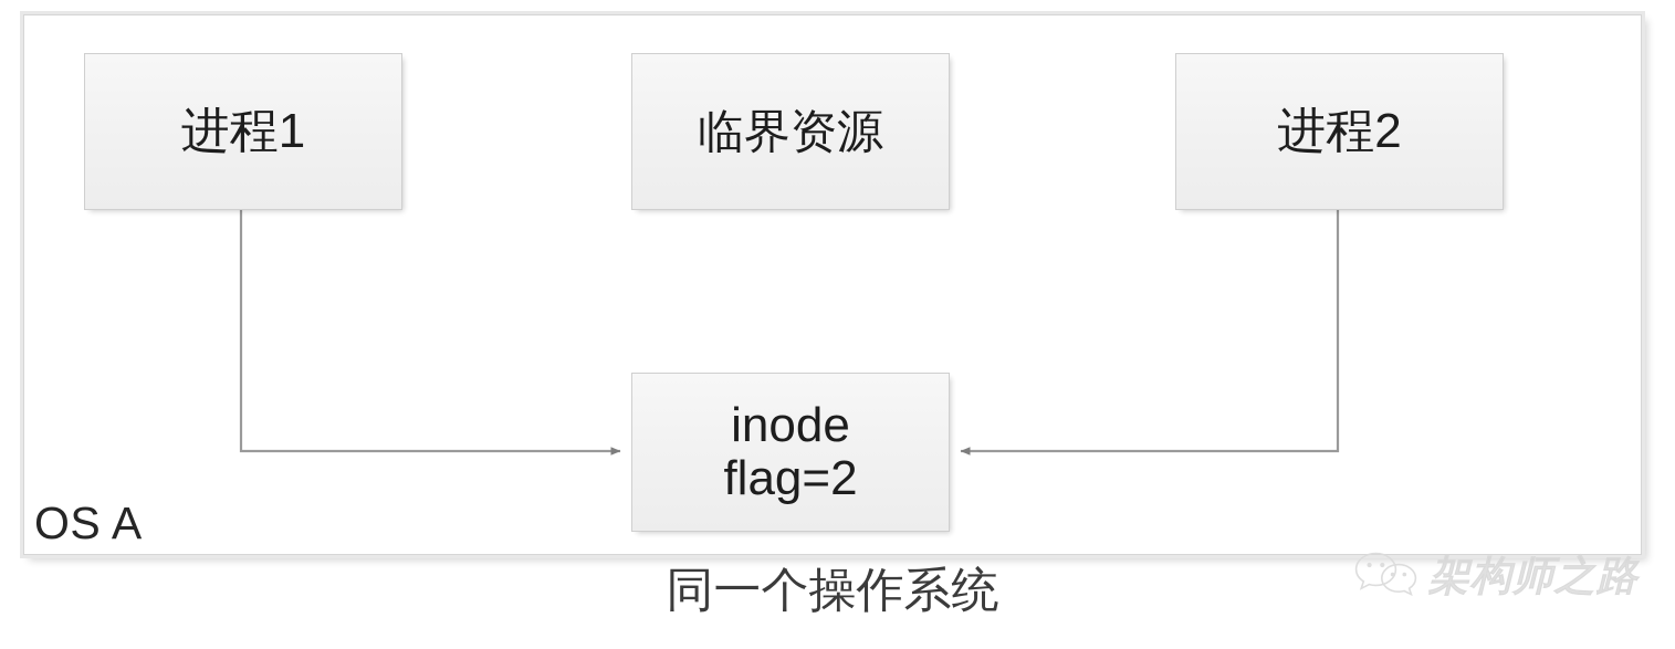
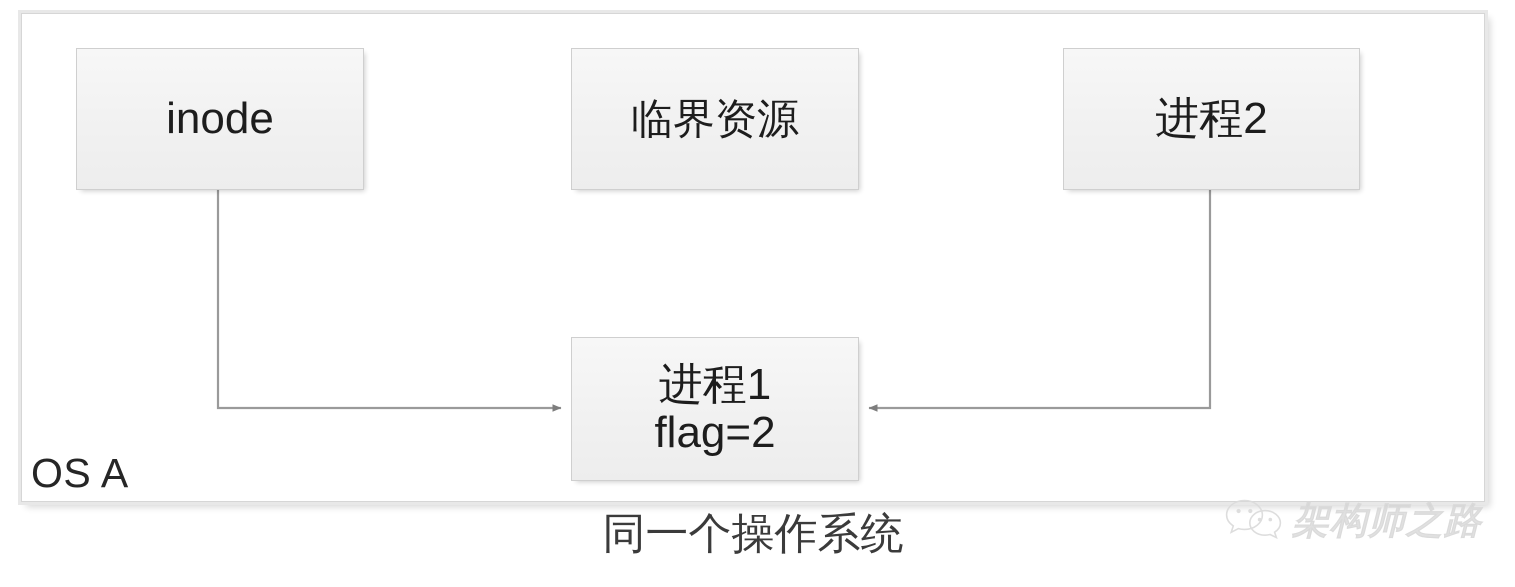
- 进程1
+ inode
  临界资源
  进程2
- inode
+ 进程1
  flag=2
  OS A
  同一个操作系统
  架构师之路
